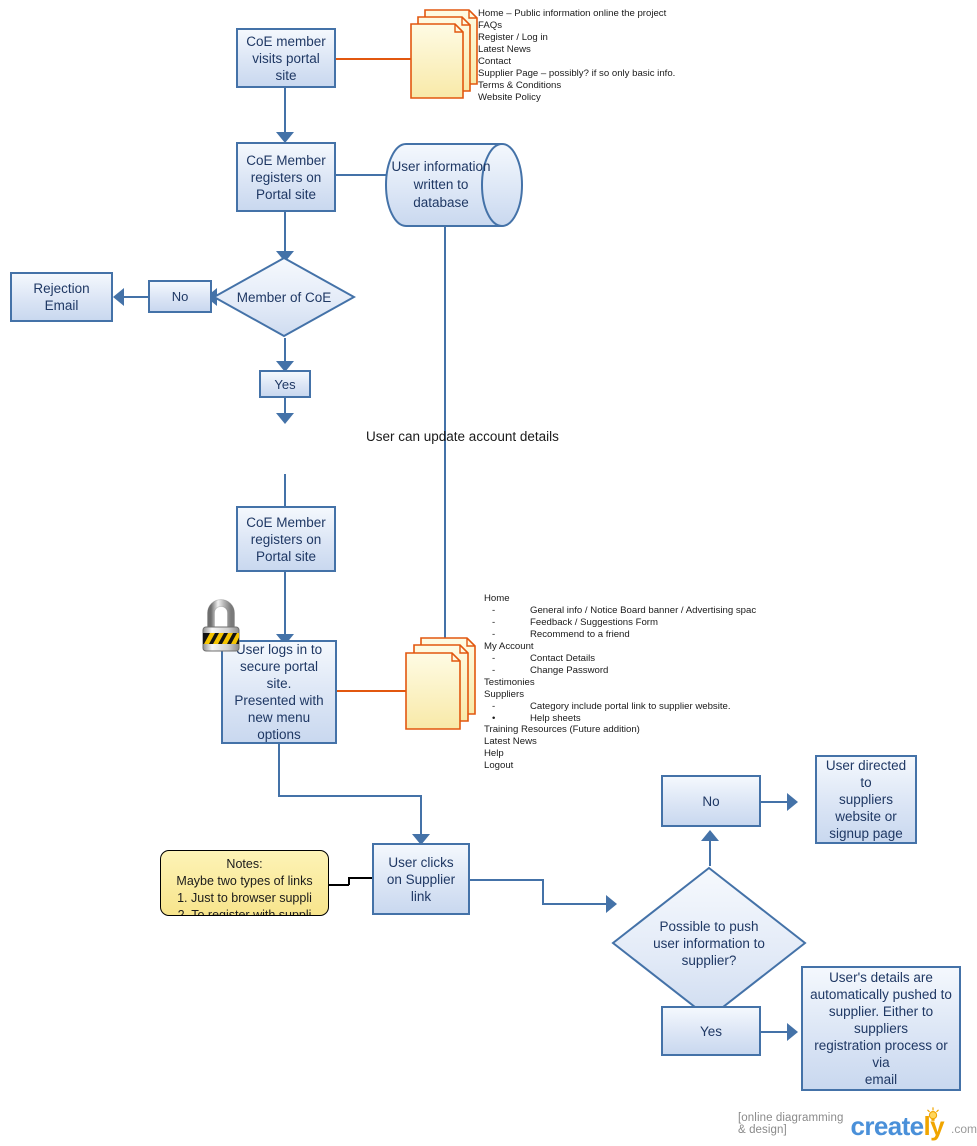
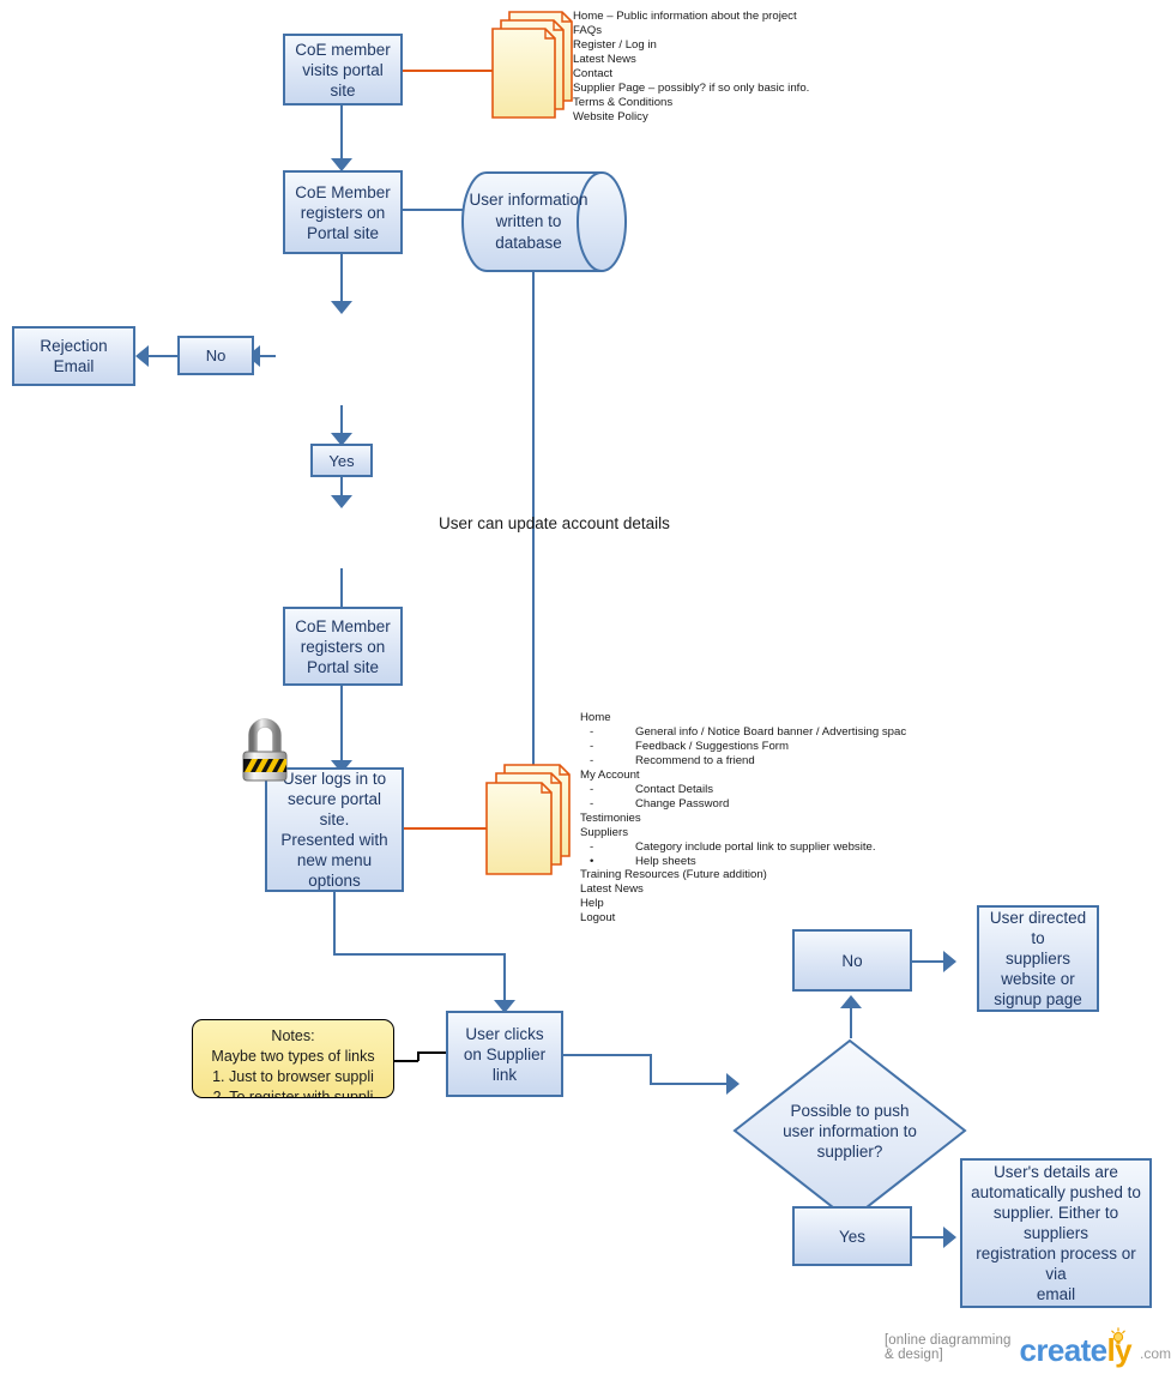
  CoE member
  visits portal site
  CoE Member
  registers on
  Portal site
  User information
  written to
  database
- Member of CoE
  No
  Rejection
  Email
  Yes
  CoE Member
  registers on
  Portal site
  User logs in to
  secure portal site.
  Presented with
  new menu options
  Notes:
  Maybe two types of links
  1. Just to browser suppli
  2. To register with suppli
  User clicks
  on Supplier
  link
  Possible to push
  user information to
  supplier?
  No
  Yes
  User directed to
  suppliers
  website or
  signup page
  User's details are
  automatically pushed to
  supplier. Either to suppliers
  registration process or via
  email
  User can update account details
- Home – Public information online the project
+ Home – Public information about the project
  FAQs
  Register / Log in
  Latest News
  Contact
  Supplier Page – possibly? if so only basic info.
  Terms & Conditions
  Website Policy
  Home
  - General info / Notice Board banner / Advertising spac
  - Feedback / Suggestions Form
  - Recommend to a friend
  My Account
  - Contact Details
  - Change Password
  Testimonies
  Suppliers
  - Category include portal link to supplier website.
  • Help sheets
  Training Resources (Future addition)
  Latest News
  Help
  Logout
  [online diagramming & design]
  creately
  .com
